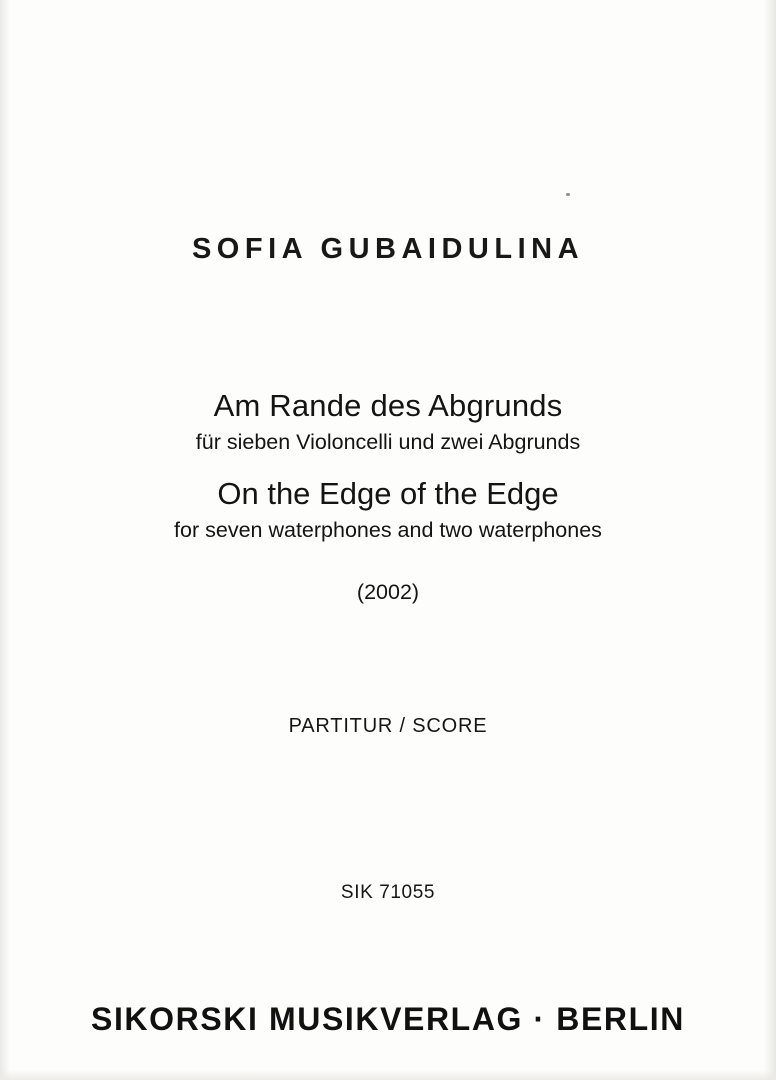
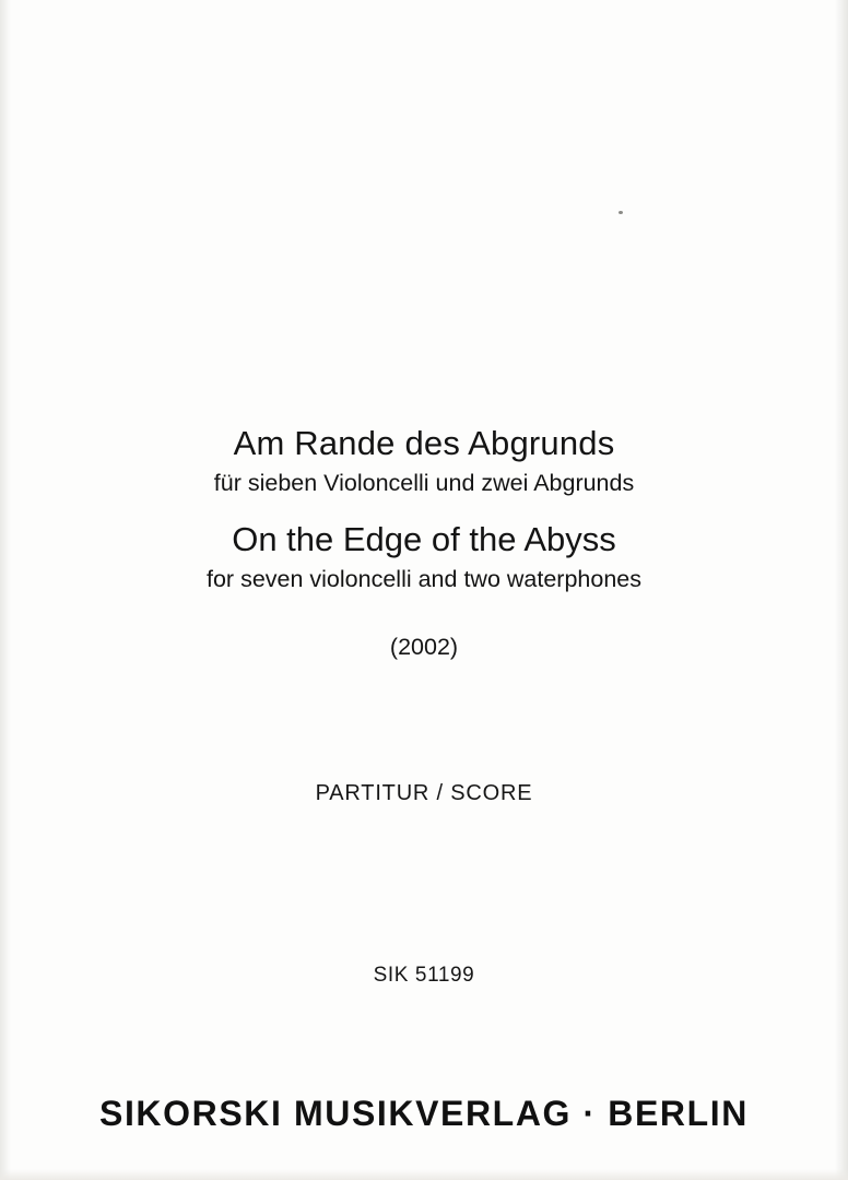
- SOFIA GUBAIDULINA
  Am Rande des Abgrunds
  für sieben Violoncelli und zwei Abgrunds
- On the Edge of the Edge
+ On the Edge of the Abyss
- for seven waterphones and two waterphones
+ for seven violoncelli and two waterphones
  (2002)
  PARTITUR / SCORE
- SIK 71055
+ SIK 51199
  SIKORSKI MUSIKVERLAG · BERLIN
